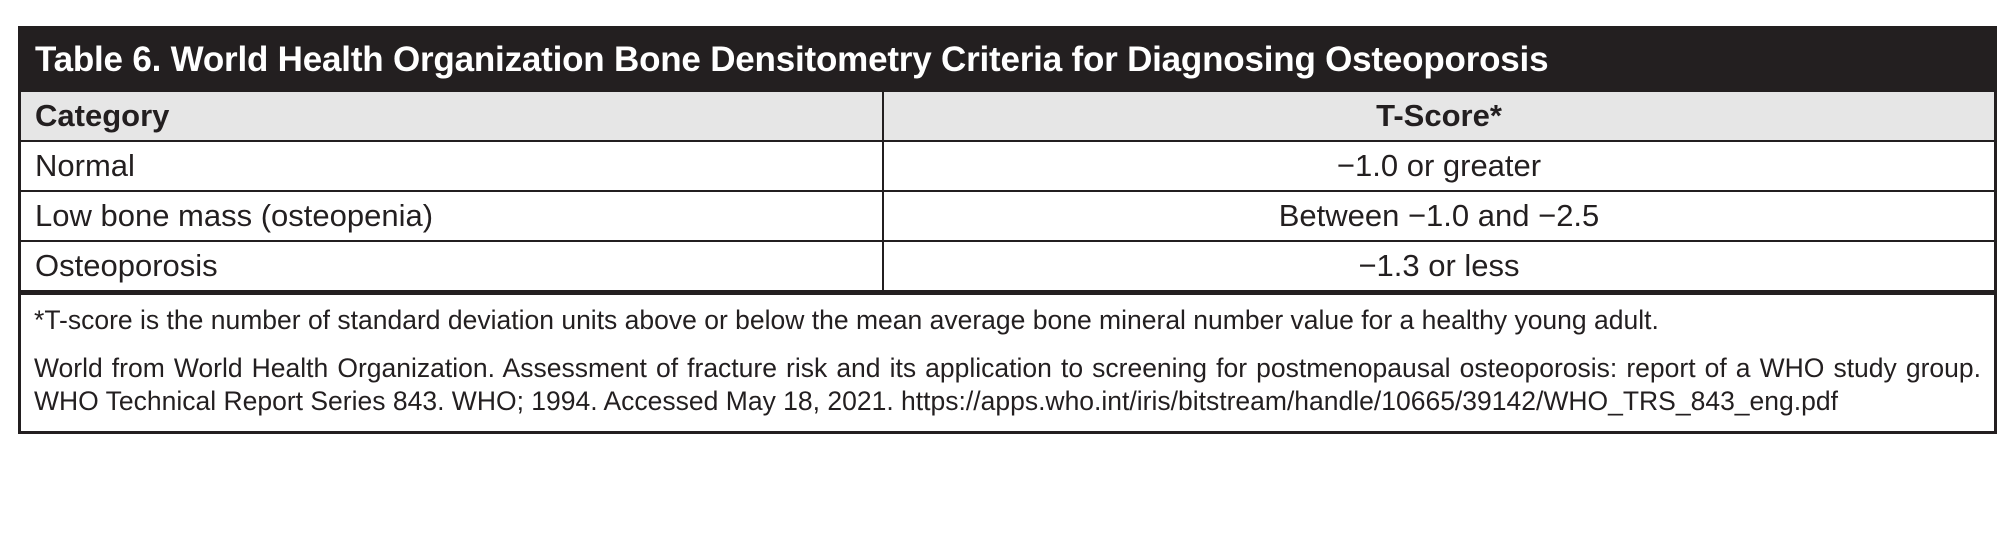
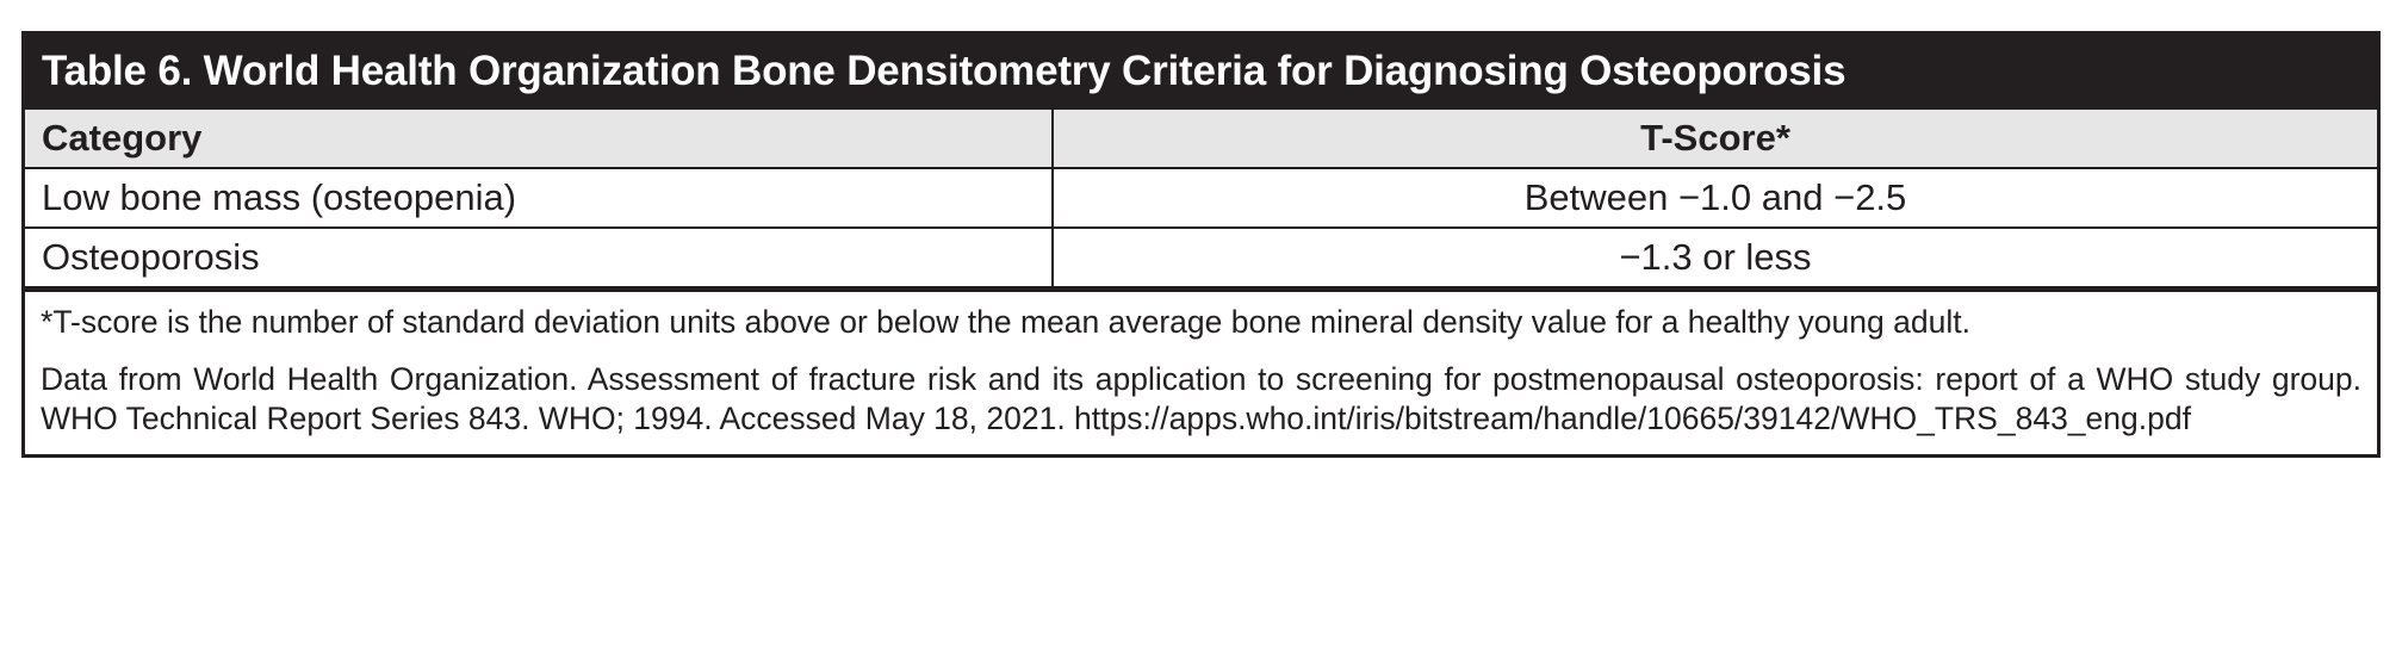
  Table 6. World Health Organization Bone Densitometry Criteria for Diagnosing Osteoporosis
  Category	T-Score*
- Normal	−1.0 or greater
  Low bone mass (osteopenia)	Between −1.0 and −2.5
  Osteoporosis	−1.3 or less
- *T-score is the number of standard deviation units above or below the mean average bone mineral number value for a healthy young adult.
+ *T-score is the number of standard deviation units above or below the mean average bone mineral density value for a healthy young adult.
- World from World Health Organization. Assessment of fracture risk and its application to screening for postmenopausal osteoporosis: report of a WHO study group. WHO Technical Report Series 843. WHO; 1994. Accessed May 18, 2021. https://apps.who.int/iris/bitstream/handle/10665/39142/WHO_TRS_843_eng.pdf
+ Data from World Health Organization. Assessment of fracture risk and its application to screening for postmenopausal osteoporosis: report of a WHO study group. WHO Technical Report Series 843. WHO; 1994. Accessed May 18, 2021. https://apps.who.int/iris/bitstream/handle/10665/39142/WHO_TRS_843_eng.pdf
